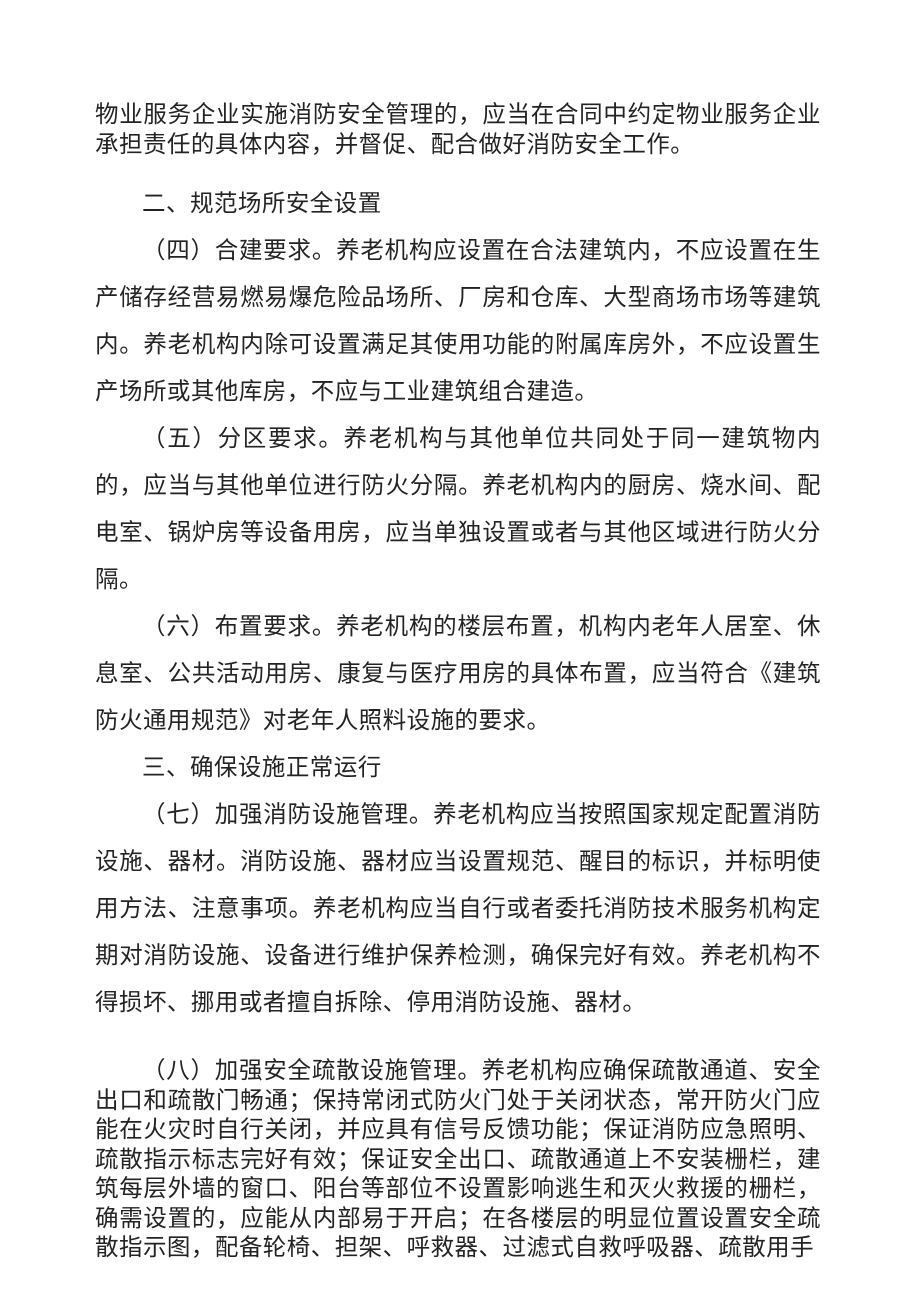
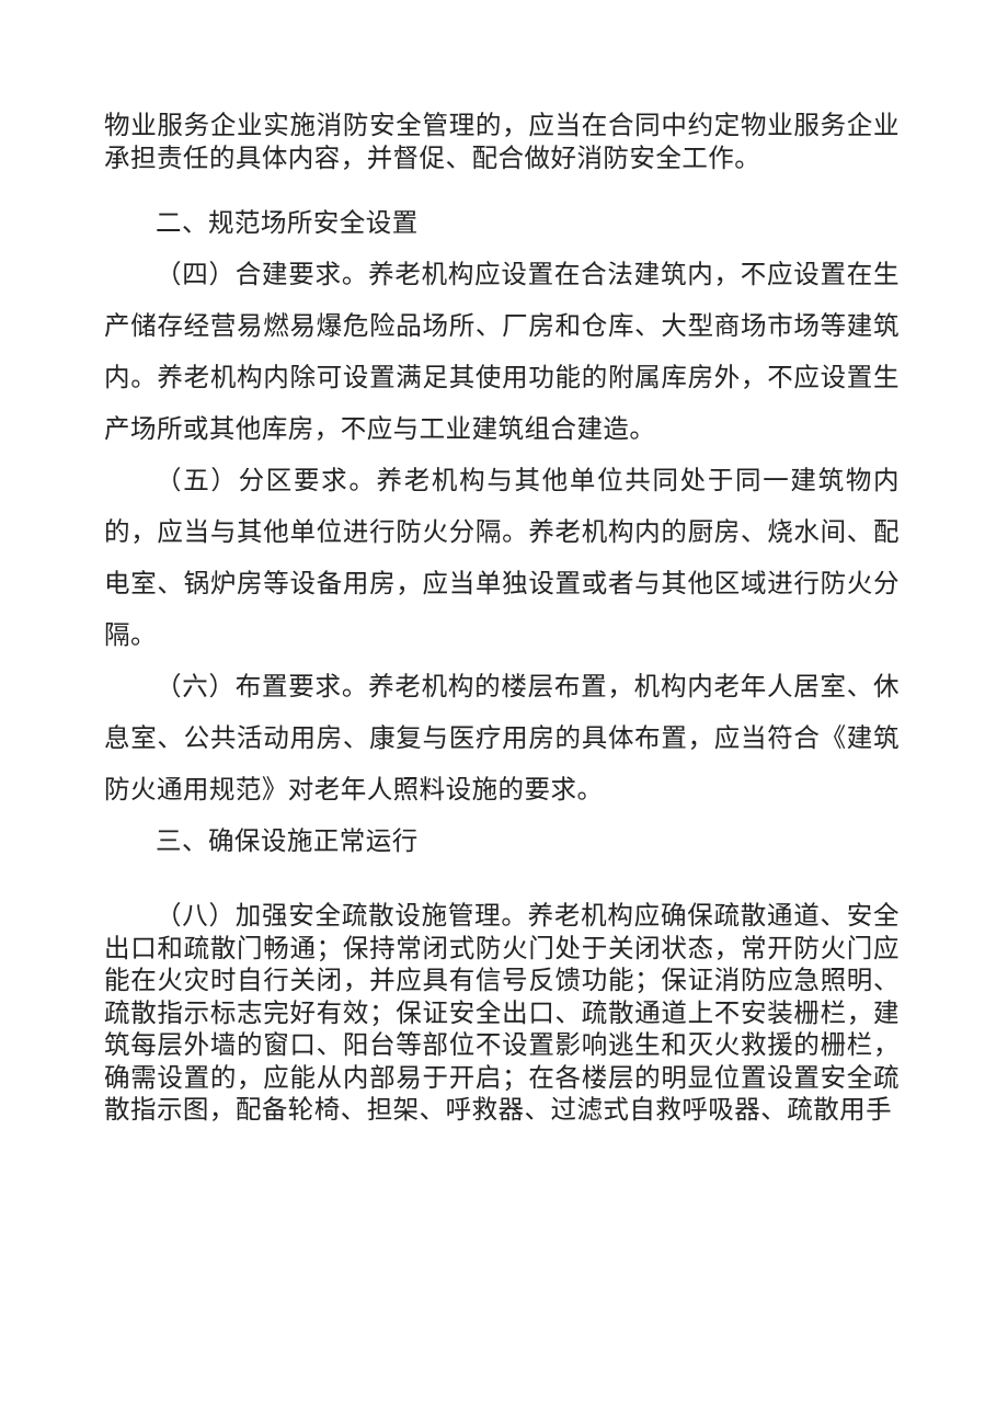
  物业服务企业实施消防安全管理的，应当在合同中约定物业服务企业承担责任的具体内容，并督促、配合做好消防安全工作。
  二、规范场所安全设置
  （四）合建要求。养老机构应设置在合法建筑内，不应设置在生产储存经营易燃易爆危险品场所、厂房和仓库、大型商场市场等建筑内。养老机构内除可设置满足其使用功能的附属库房外，不应设置生产场所或其他库房，不应与工业建筑组合建造。
  （五）分区要求。养老机构与其他单位共同处于同一建筑物内的，应当与其他单位进行防火分隔。养老机构内的厨房、烧水间、配电室、锅炉房等设备用房，应当单独设置或者与其他区域进行防火分隔。
  （六）布置要求。养老机构的楼层布置，机构内老年人居室、休息室、公共活动用房、康复与医疗用房的具体布置，应当符合《建筑防火通用规范》对老年人照料设施的要求。
  三、确保设施正常运行
- （七）加强消防设施管理。养老机构应当按照国家规定配置消防设施、器材。消防设施、器材应当设置规范、醒目的标识，并标明使用方法、注意事项。养老机构应当自行或者委托消防技术服务机构定期对消防设施、设备进行维护保养检测，确保完好有效。养老机构不得损坏、挪用或者擅自拆除、停用消防设施、器材。
  （八）加强安全疏散设施管理。养老机构应确保疏散通道、安全出口和疏散门畅通；保持常闭式防火门处于关闭状态，常开防火门应能在火灾时自行关闭，并应具有信号反馈功能；保证消防应急照明、疏散指示标志完好有效；保证安全出口、疏散通道上不安装栅栏，建筑每层外墙的窗口、阳台等部位不设置影响逃生和灭火救援的栅栏，确需设置的，应能从内部易于开启；在各楼层的明显位置设置安全疏散指示图，配备轮椅、担架、呼救器、过滤式自救呼吸器、疏散用手
